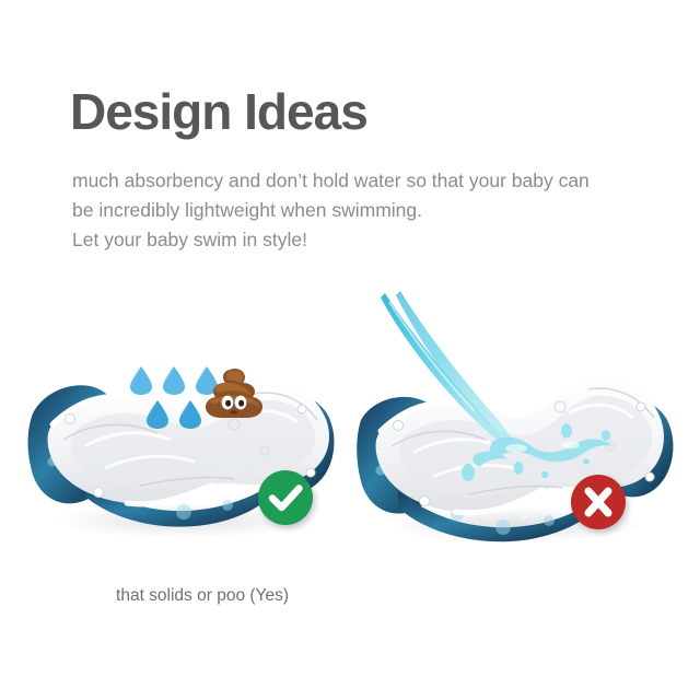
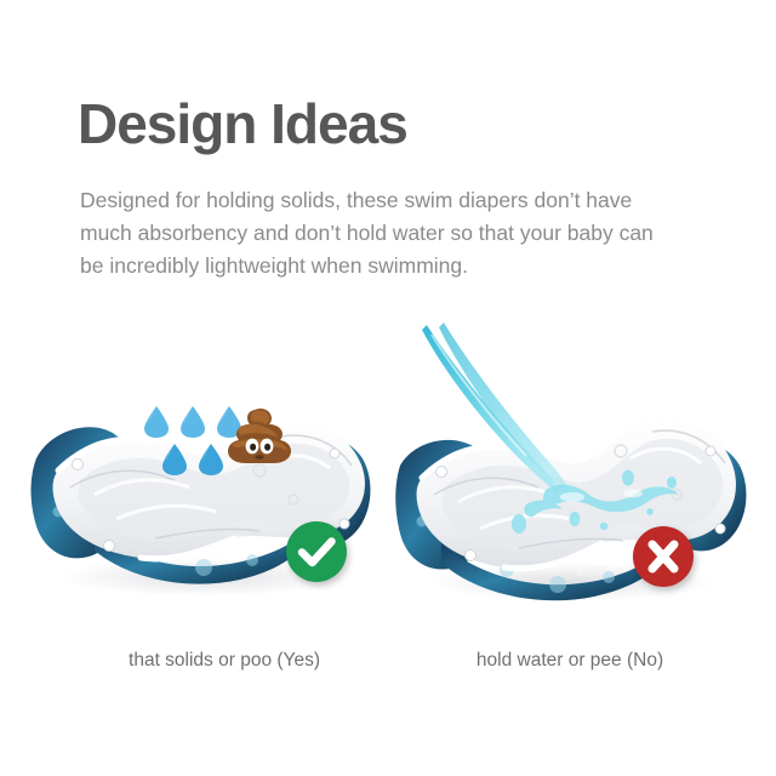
  Design Ideas
+ Designed for holding solids, these swim diapers don’t have
  much absorbency and don’t hold water so that your baby can
  be incredibly lightweight when swimming.
- Let your baby swim in style!
  that solids or poo (Yes)
+ hold water or pee (No)
